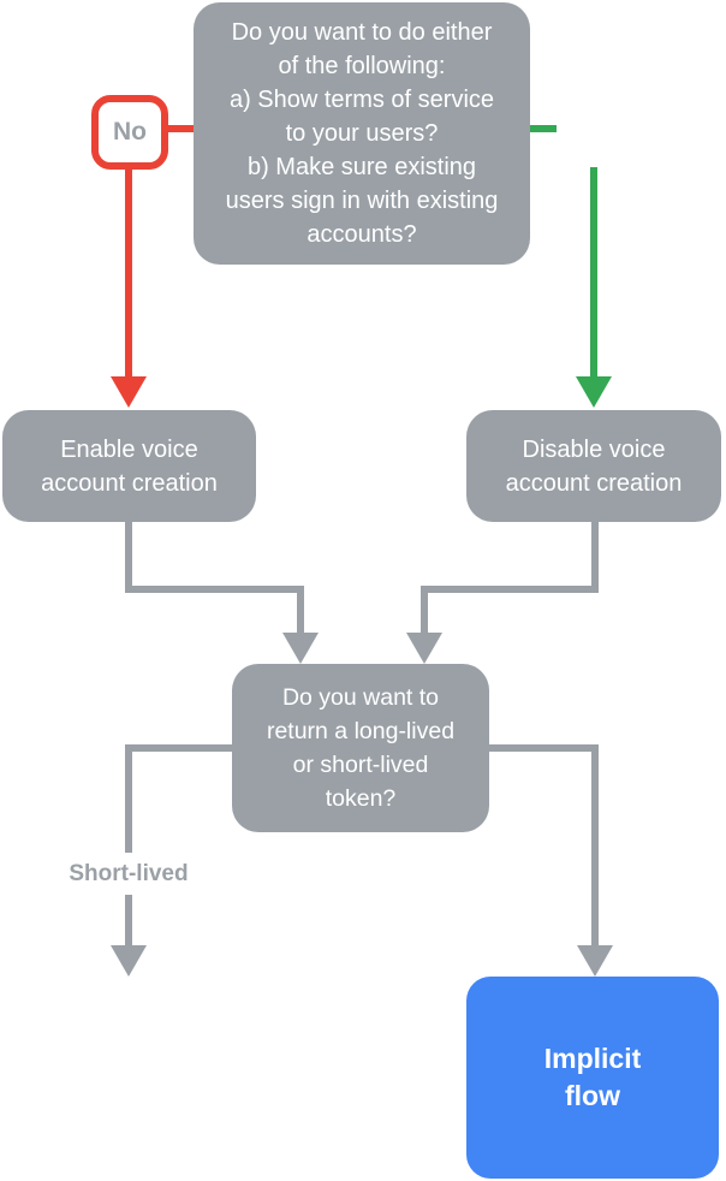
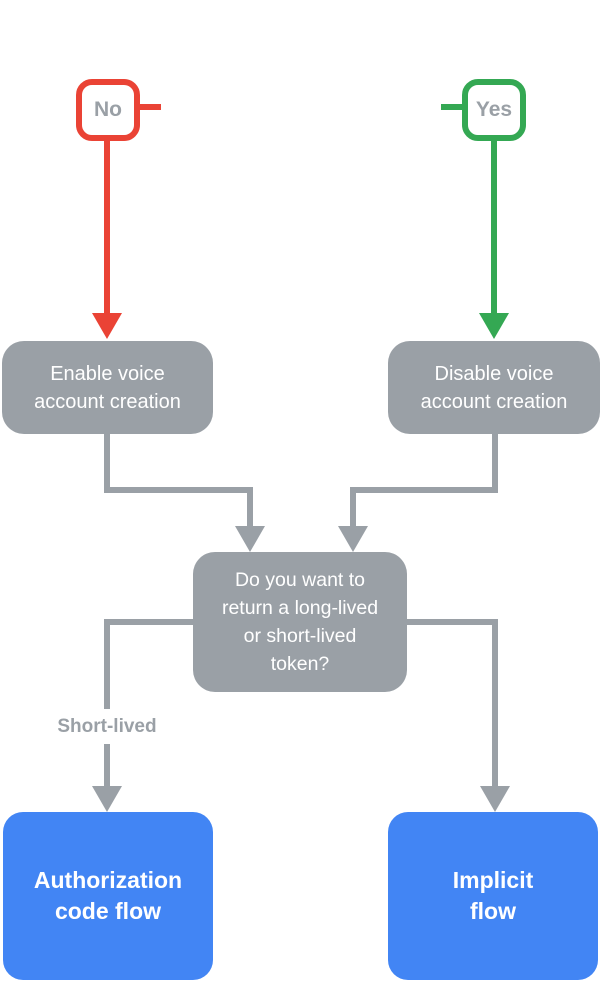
- Do you want to do either
- of the following:
- a) Show terms of service
- to your users?
- b) Make sure existing
- users sign in with existing
- accounts?
  No
+ Yes
  Enable voice
  account creation
  Disable voice
  account creation
  Do you want to
  return a long-lived
  or short-lived
  token?
  Short-lived
+ Authorization
+ code flow
  Implicit
  flow
